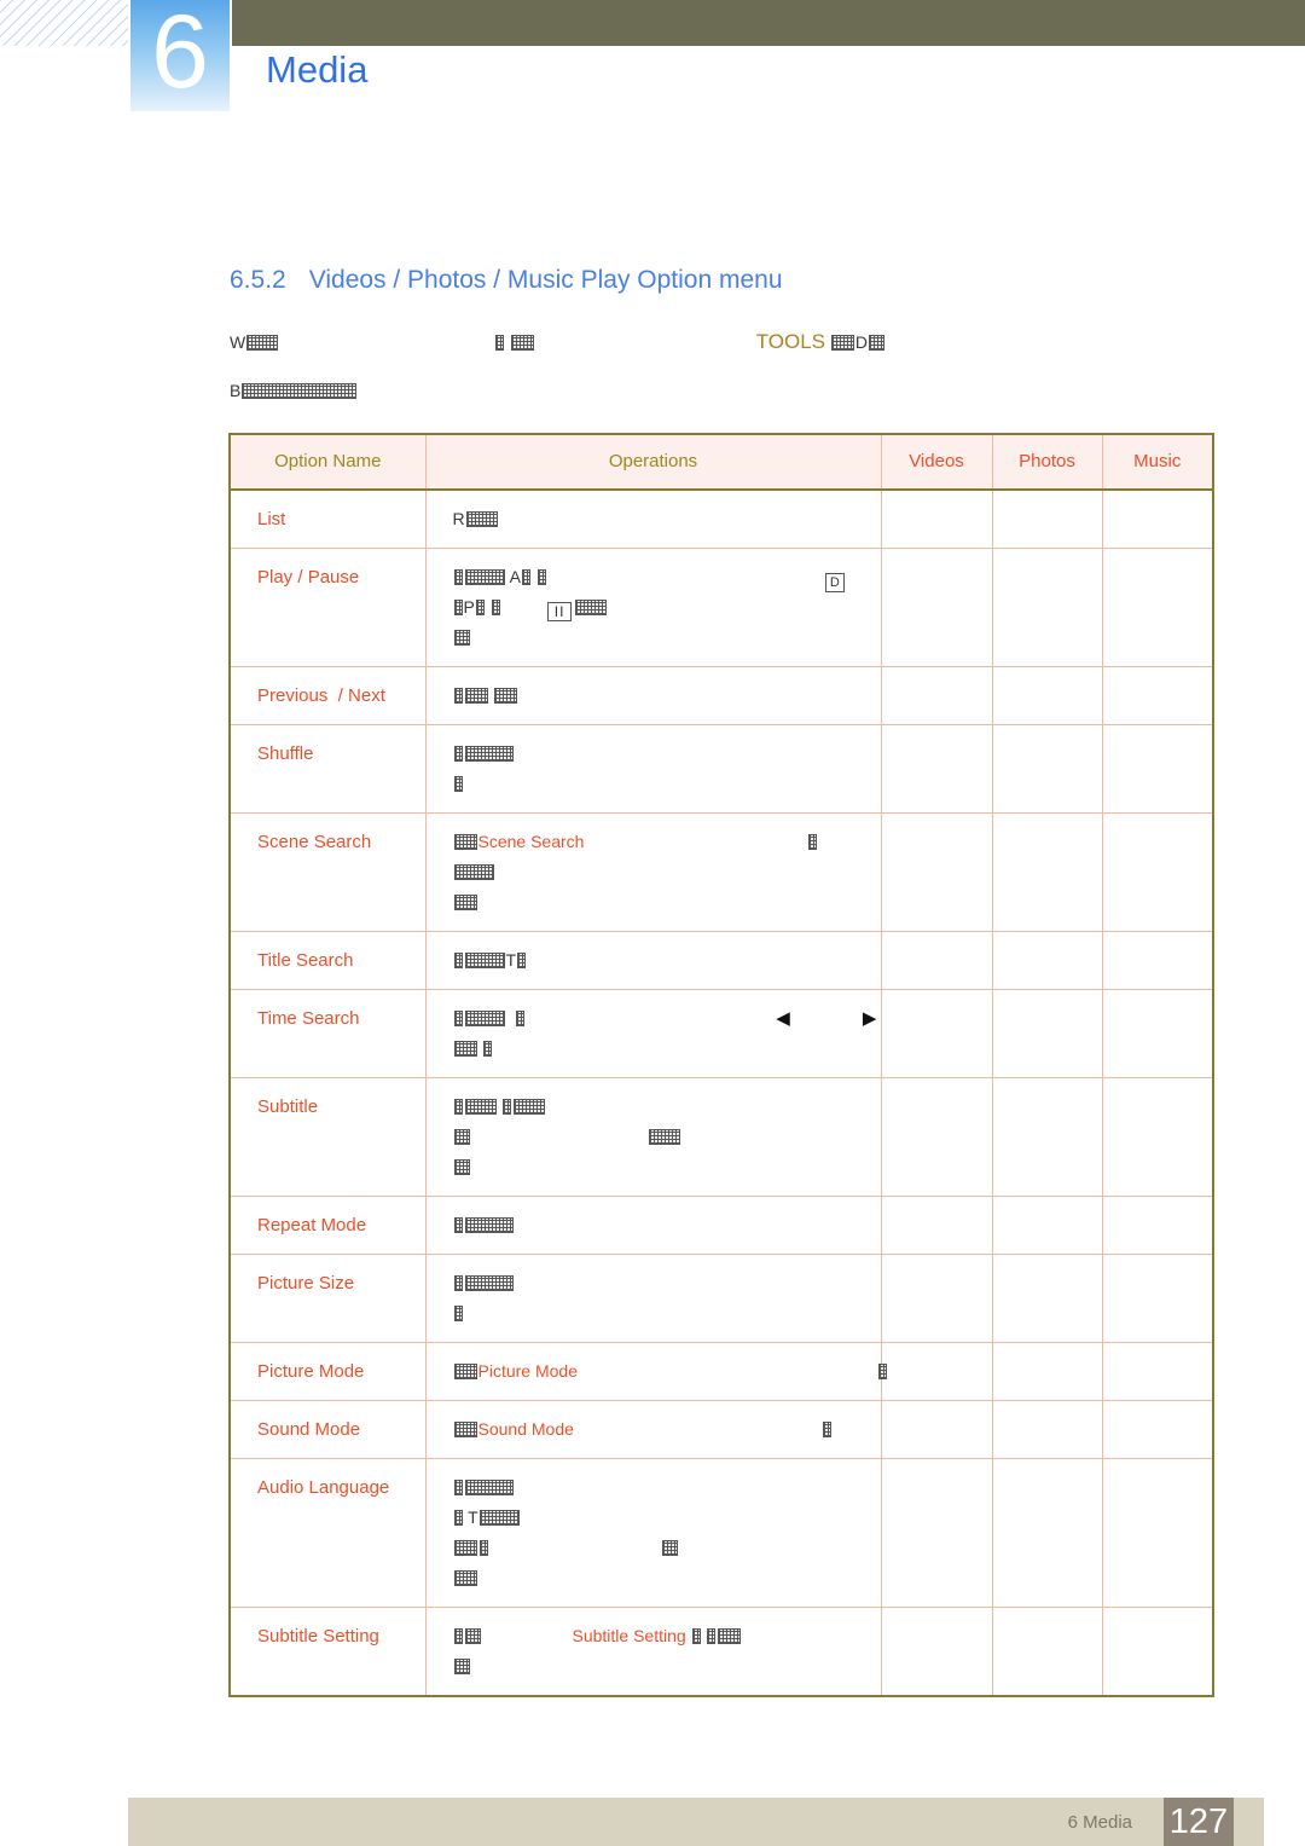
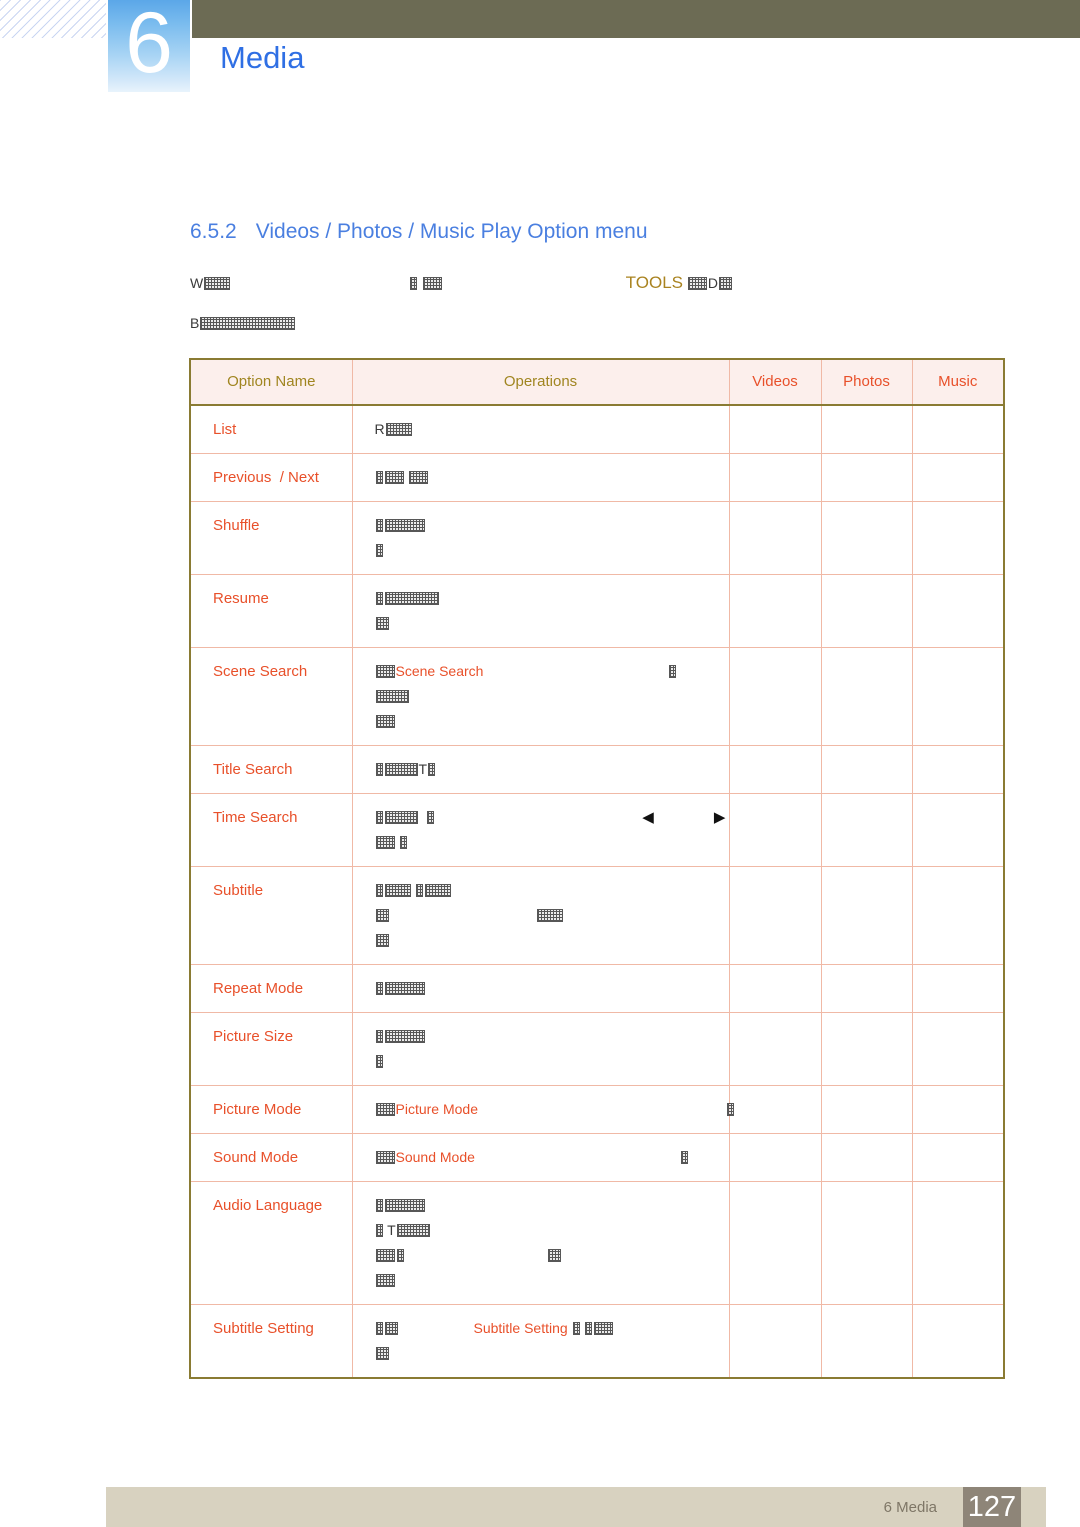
  6
  Media
  6.5.2 Videos / Photos / Music Play Option menu
  W TOOLS D
  B
  Option Name	Operations	Videos	Photos	Music
  List	R
- Play / Pause	A D P II
  Previous / Next
  Shuffle
+ Resume
  Scene Search	Scene Search
  Title Search	T
  Time Search	◀ ▶
  Subtitle
  Repeat Mode
  Picture Size
  Picture Mode	Picture Mode
  Sound Mode	Sound Mode
  Audio Language	T
  Subtitle Setting	Subtitle Setting
  6 Media
  127
